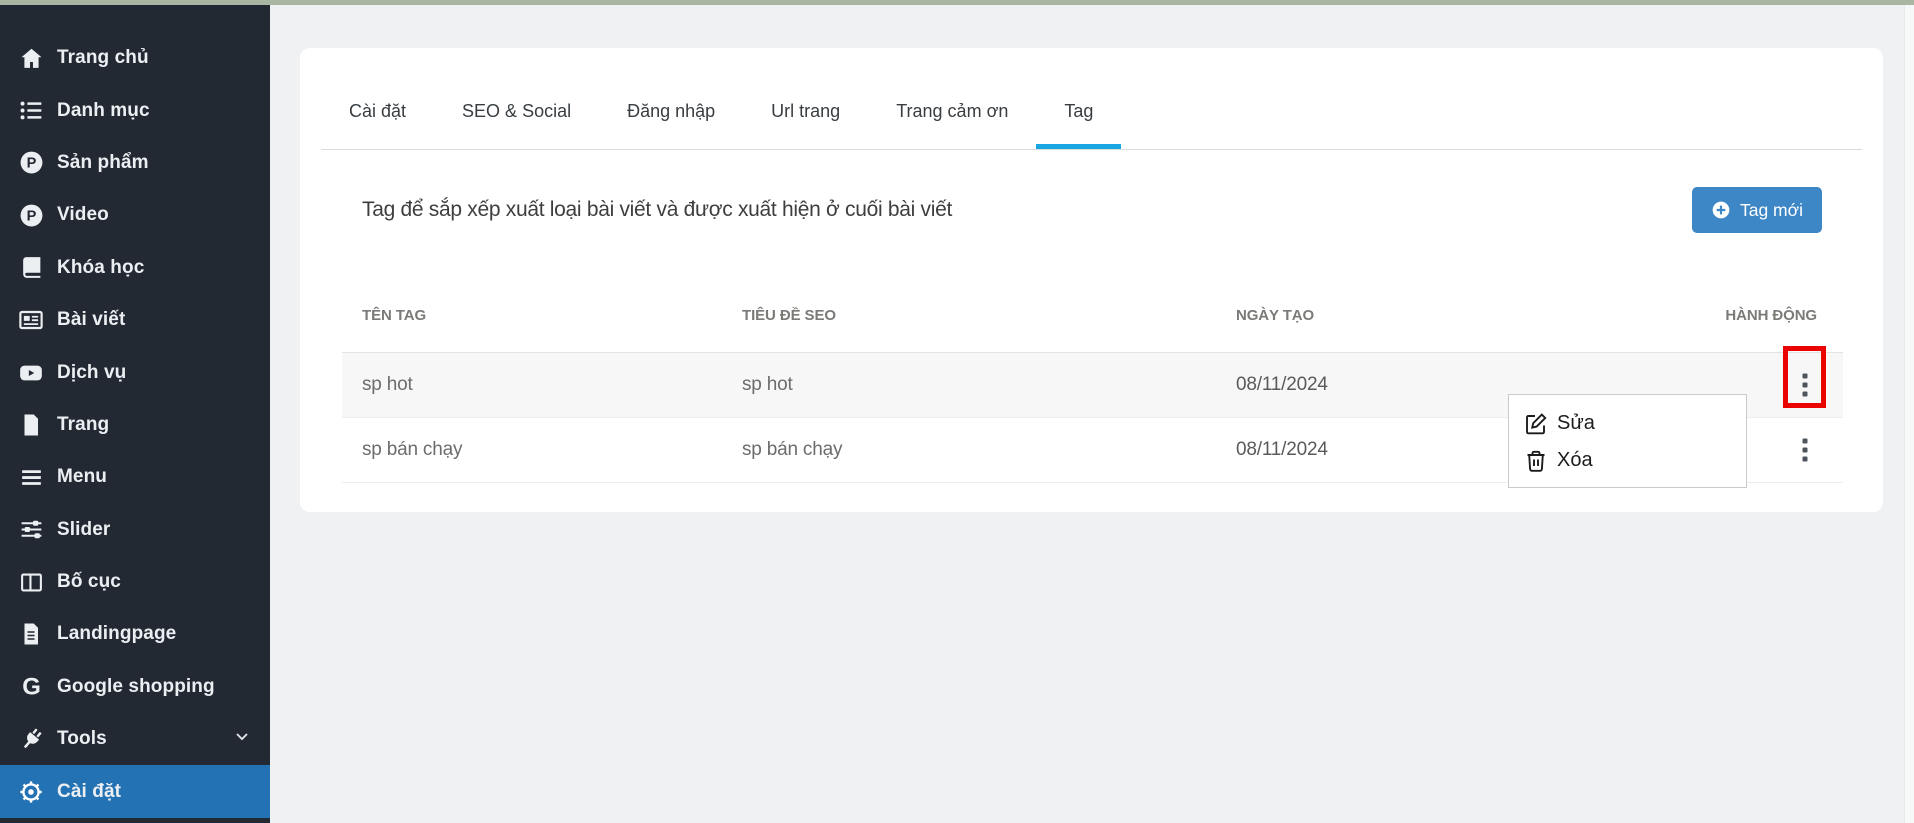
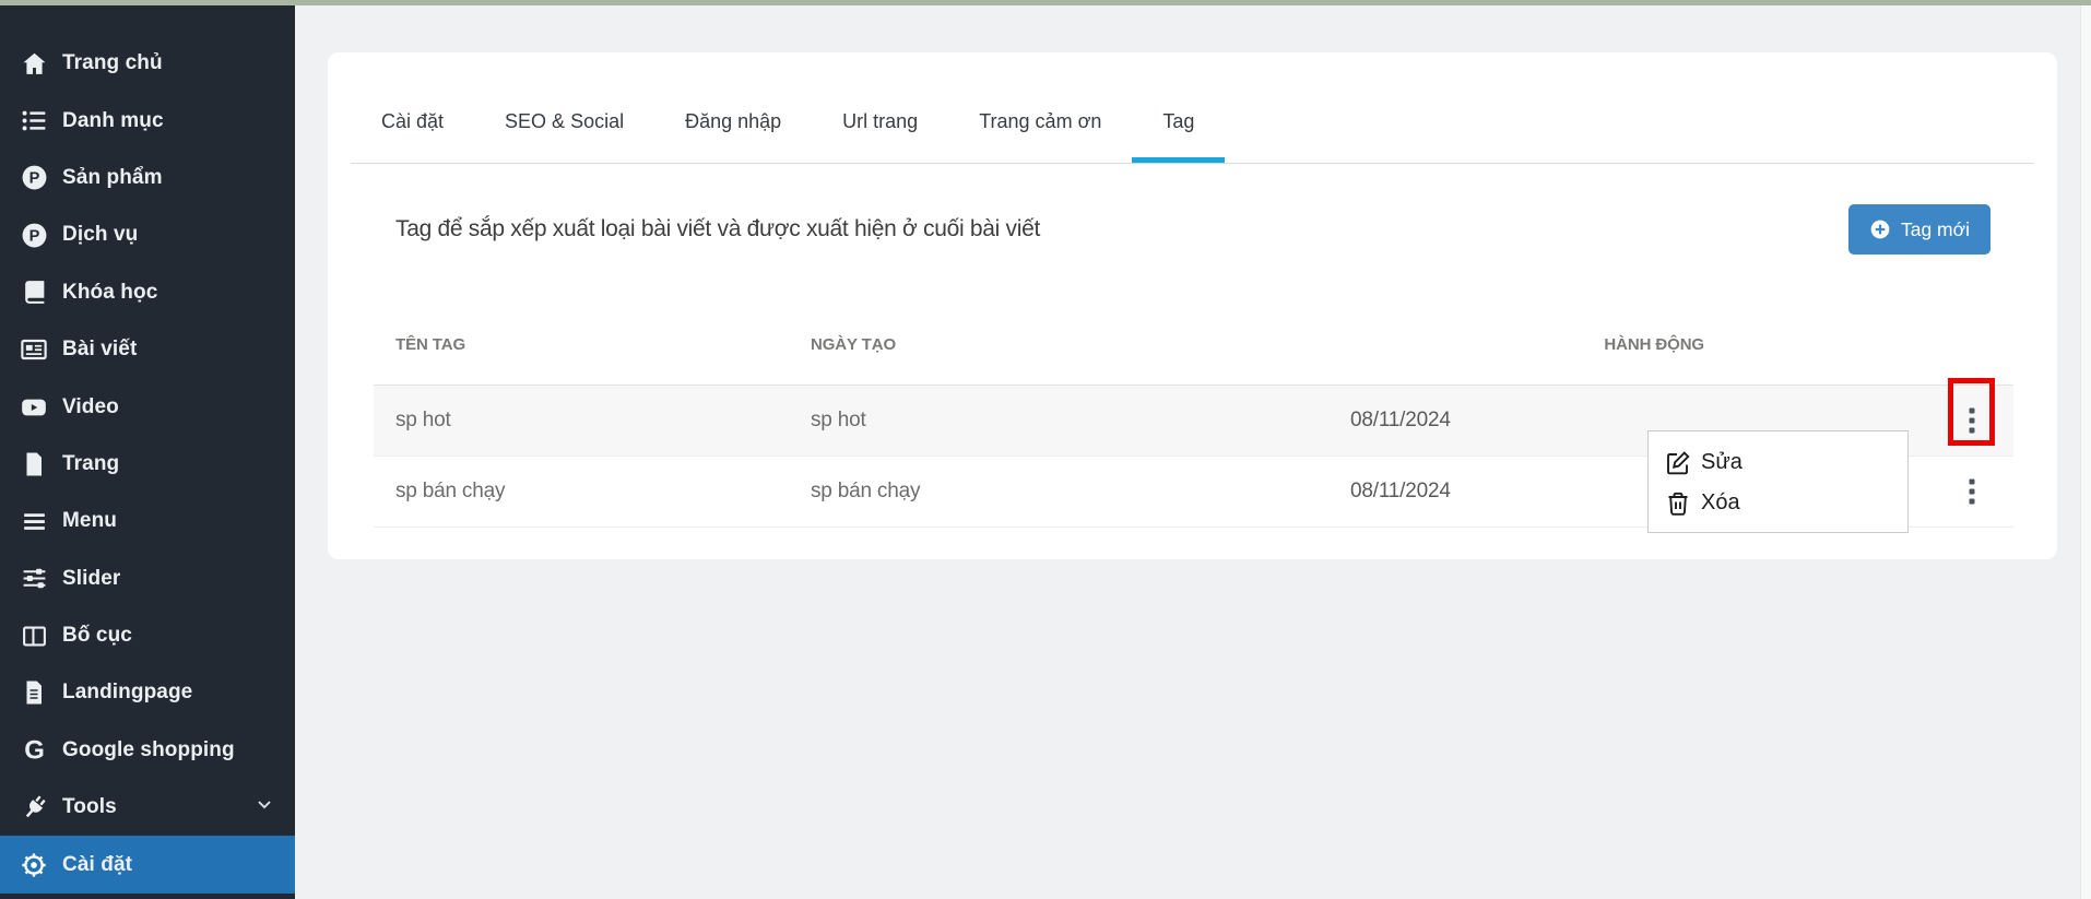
  Trang chủ
  Danh mục
  P
  Sản phẩm
  P
- Video
+ Dịch vụ
  Khóa học
  Bài viết
- Dịch vụ
+ Video
  Trang
  Menu
  Slider
  Bố cục
  Landingpage
  G
  Google shopping
  Tools
  Cài đặt
  Cài đặt
  SEO & Social
  Đăng nhập
  Url trang
  Trang cảm ơn
  Tag
  Tag để sắp xếp xuất loại bài viết và được xuất hiện ở cuối bài viết
  Tag mới
  TÊN TAG
- TIÊU ĐỀ SEO
  NGÀY TẠO
  HÀNH ĐỘNG
  sp hot
  sp hot
  08/11/2024
  sp bán chạy
  sp bán chạy
  08/11/2024
  Sửa
  Xóa
